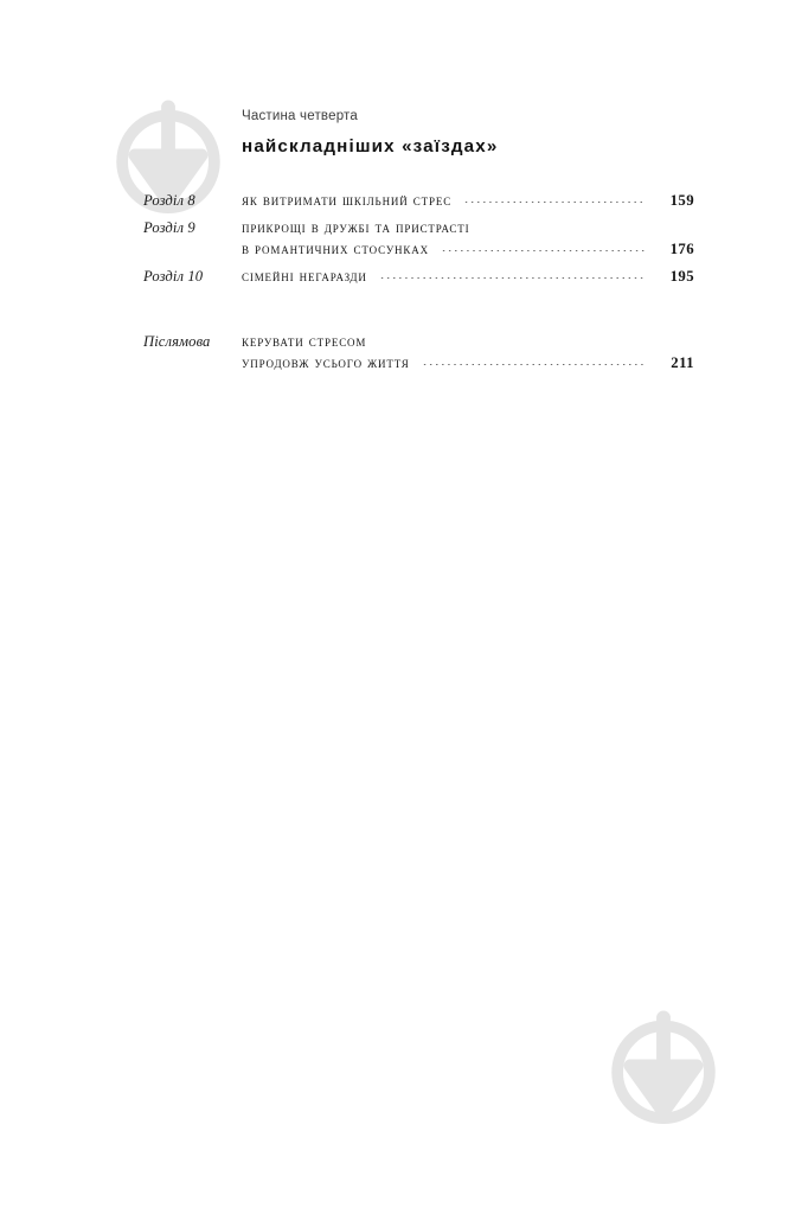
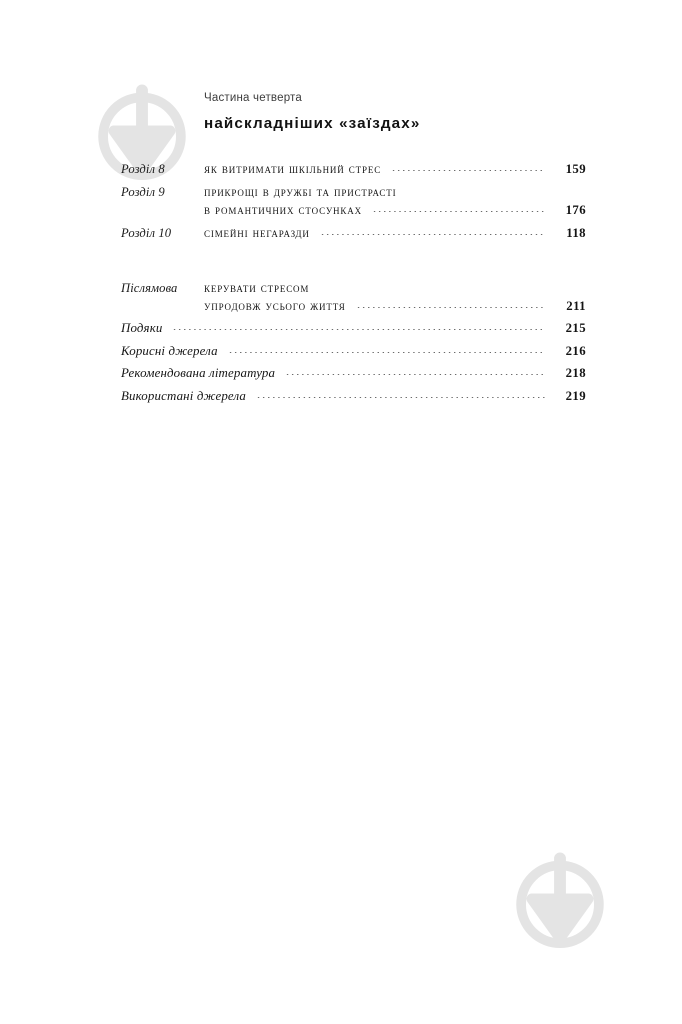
  Частина четверта
  найскладніших «заїздах»
  Розділ 8
  як витримати шкільний стрес
  159
  Розділ 9
  прикрощі в дружбі та пристрасті
  в романтичних стосунках
  176
  Розділ 10
  сімейні негаразди
- 195
+ 118
  Післямова
  керувати стресом
  упродовж усього життя
  211
+ Подяки
+ 215
+ Корисні джерела
+ 216
+ Рекомендована література
+ 218
+ Використані джерела
+ 219
